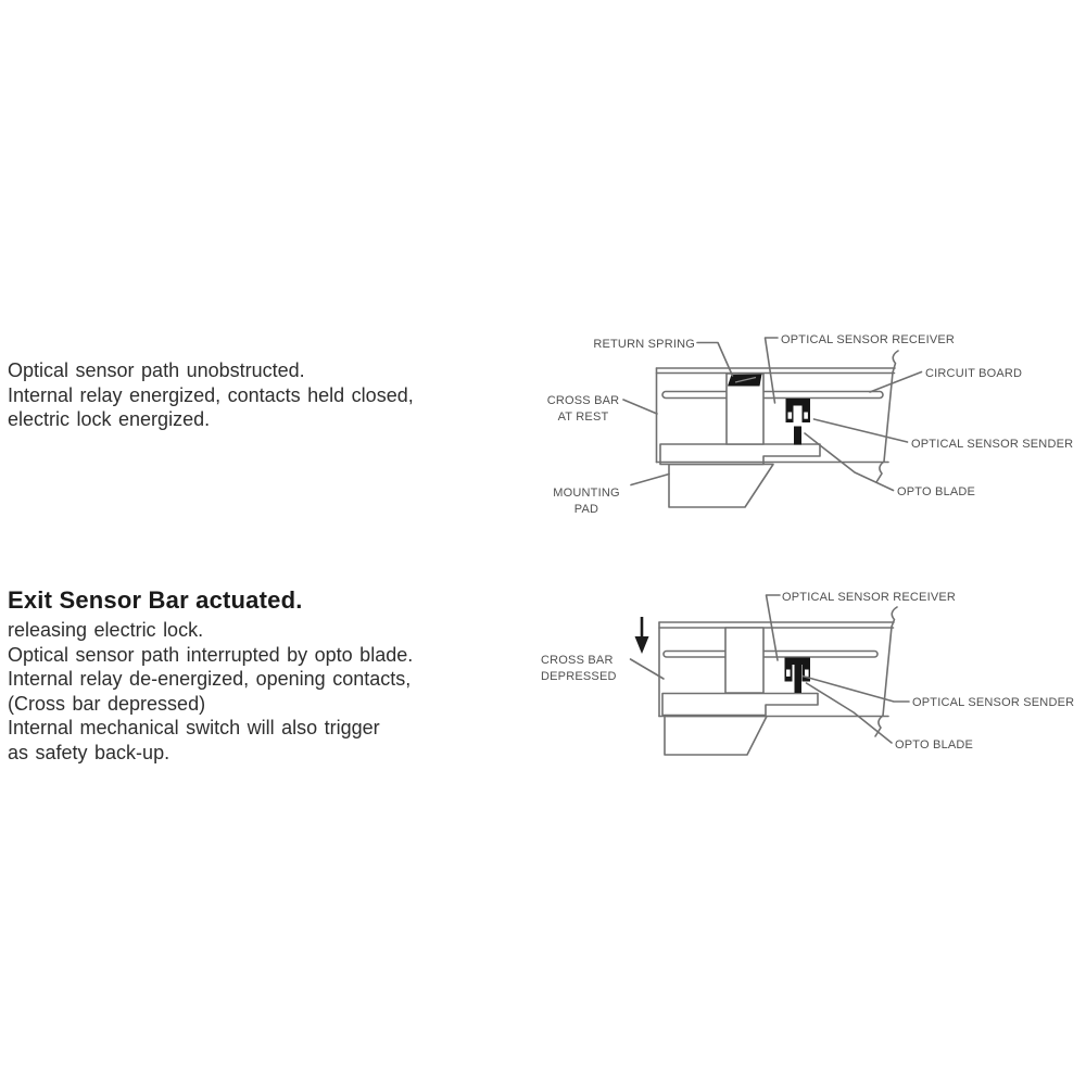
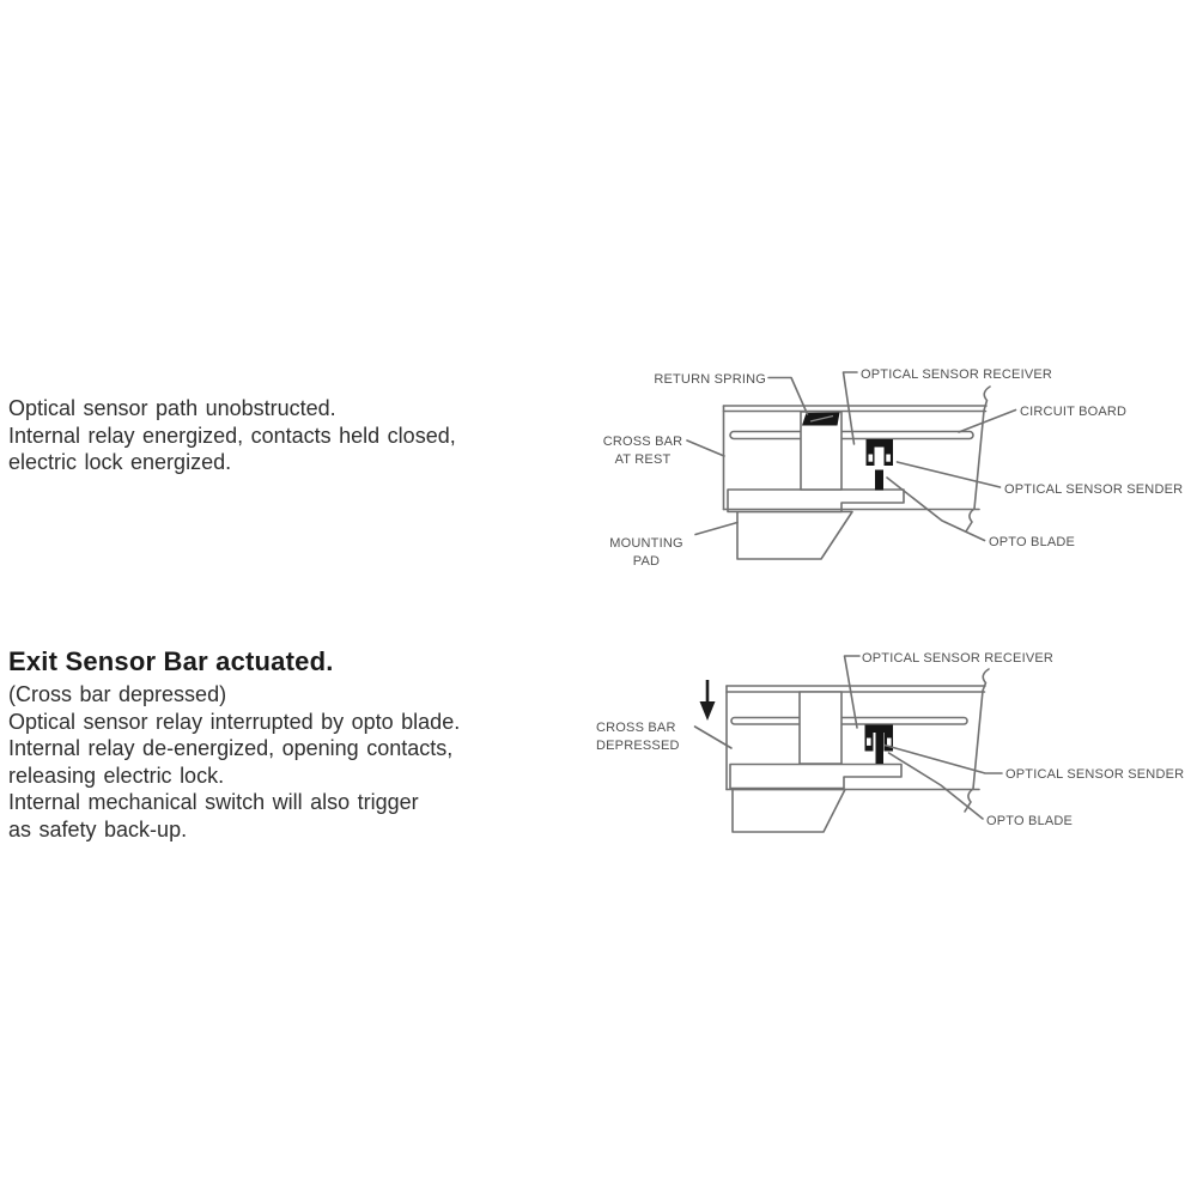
  Optical sensor path unobstructed.
  Internal relay energized, contacts held closed,
  electric lock energized.
  Exit Sensor Bar actuated.
- releasing electric lock.
+ (Cross bar depressed)
- Optical sensor path interrupted by opto blade.
+ Optical sensor relay interrupted by opto blade.
  Internal relay de-energized, opening contacts,
- (Cross bar depressed)
+ releasing electric lock.
  Internal mechanical switch will also trigger
  as safety back-up.
  RETURN SPRING
  OPTICAL SENSOR RECEIVER
  CIRCUIT BOARD
  CROSS BAR
  AT REST
  OPTICAL SENSOR SENDER
  OPTO BLADE
  MOUNTING
  PAD
  OPTICAL SENSOR RECEIVER
  CROSS BAR
  DEPRESSED
  OPTICAL SENSOR SENDER
  OPTO BLADE
